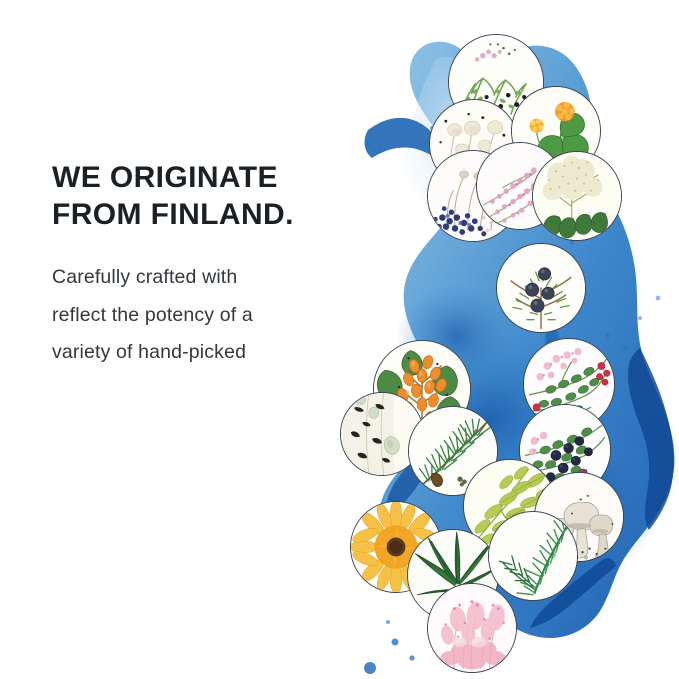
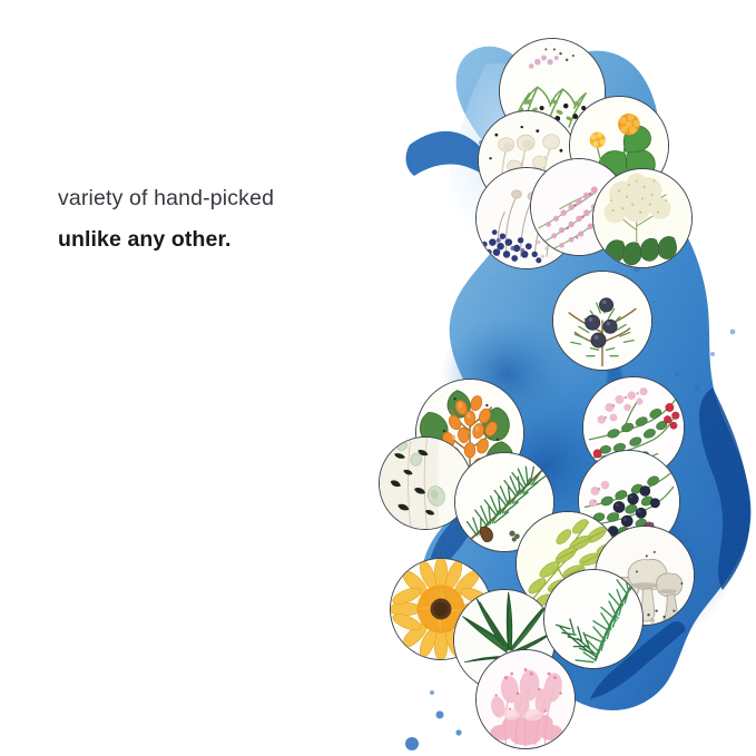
- WE ORIGINATE
- FROM FINLAND.
- Carefully crafted with
- reflect the potency of a
  variety of hand-picked
+ unlike any other.
